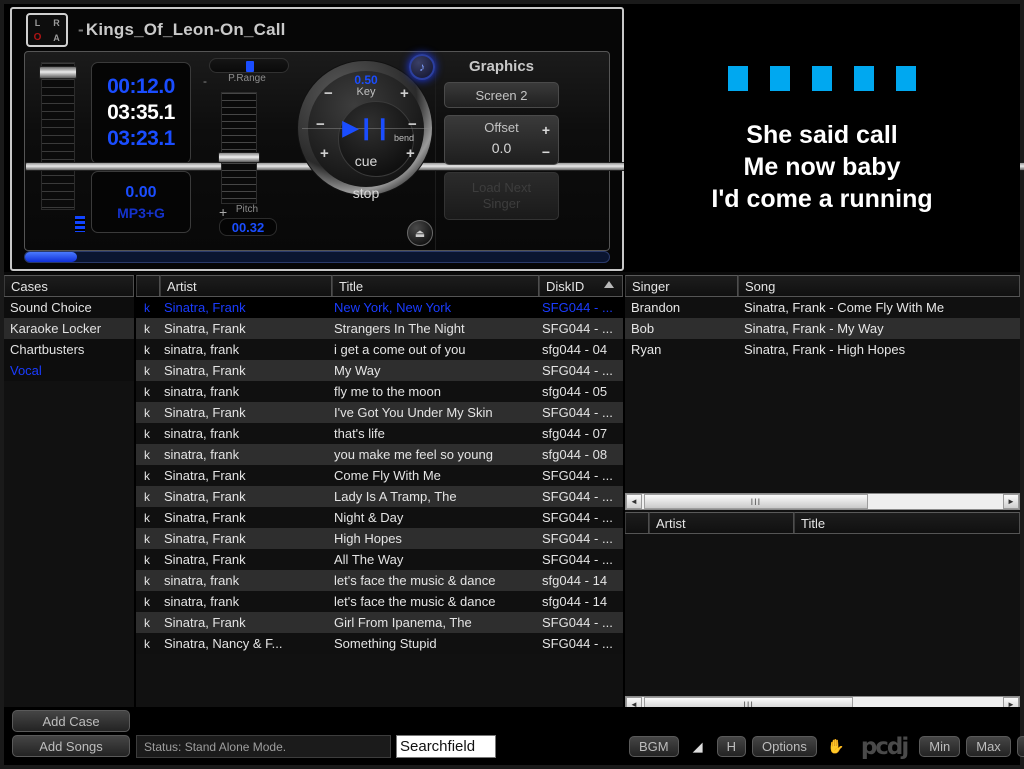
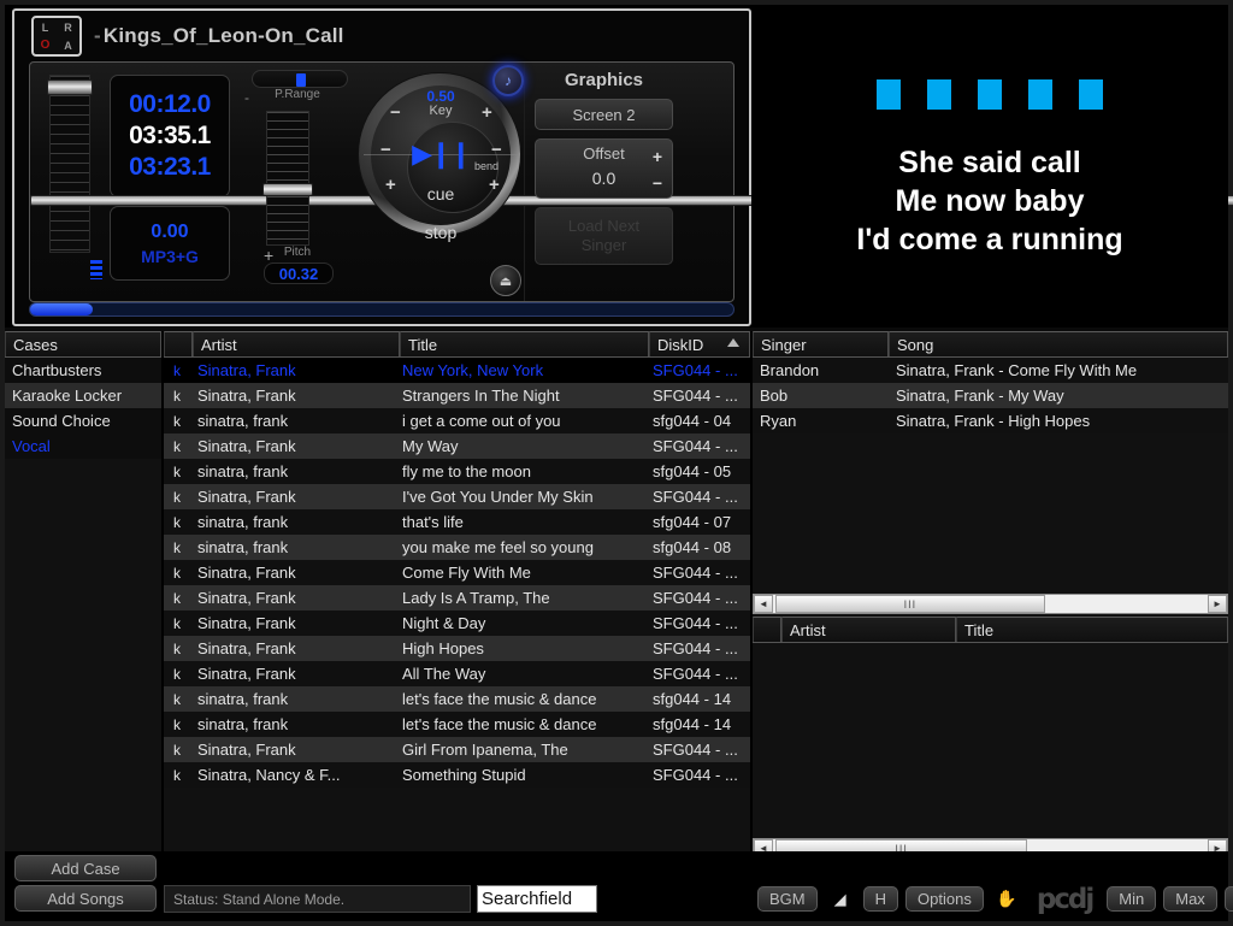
  L
  R
  O
  A
  -Kings_Of_Leon-On_Call
  00:12.0
  03:35.1
  03:23.1
  0.00
  MP3+G
  -
  P.Range
  +
  Pitch
  00.32
  0.50
  Key
  −
  +
  −
  −
  bend
  +
  +
  ▶❙❙
  cue
  stop
  ♪
  ⏏
  Graphics
  Screen 2
  Offset
  +
  0.0
  −
  Load Next
  Singer
  She said call
  Me now baby
  I'd come a running
  Cases
- Sound Choice
+ Chartbusters
  Karaoke Locker
- Chartbusters
+ Sound Choice
  Vocal
  Artist
  Title
  DiskID
  k
  Sinatra, Frank
  New York, New York
  SFG044 - ...
  k
  Sinatra, Frank
  Strangers In The Night
  SFG044 - ...
  k
  sinatra, frank
  i get a come out of you
  sfg044 - 04
  k
  Sinatra, Frank
  My Way
  SFG044 - ...
  k
  sinatra, frank
  fly me to the moon
  sfg044 - 05
  k
  Sinatra, Frank
  I've Got You Under My Skin
  SFG044 - ...
  k
  sinatra, frank
  that's life
  sfg044 - 07
  k
  sinatra, frank
  you make me feel so young
  sfg044 - 08
  k
  Sinatra, Frank
  Come Fly With Me
  SFG044 - ...
  k
  Sinatra, Frank
  Lady Is A Tramp, The
  SFG044 - ...
  k
  Sinatra, Frank
  Night & Day
  SFG044 - ...
  k
  Sinatra, Frank
  High Hopes
  SFG044 - ...
  k
  Sinatra, Frank
  All The Way
  SFG044 - ...
  k
  sinatra, frank
  let's face the music & dance
  sfg044 - 14
  k
  sinatra, frank
  let's face the music & dance
  sfg044 - 14
  k
  Sinatra, Frank
  Girl From Ipanema, The
  SFG044 - ...
  k
  Sinatra, Nancy & F...
  Something Stupid
  SFG044 - ...
  Singer
  Song
  Brandon
  Sinatra, Frank - Come Fly With Me
  Bob
  Sinatra, Frank - My Way
  Ryan
  Sinatra, Frank - High Hopes
  ◄
  III
  ►
  Artist
  Title
  ◄
  III
  ►
  Add Case
  Add Songs
  Status: Stand Alone Mode.
  Searchfield
  BGM
  ◢
  H
  Options
  ✋
  pcdj
  Min
  Max
